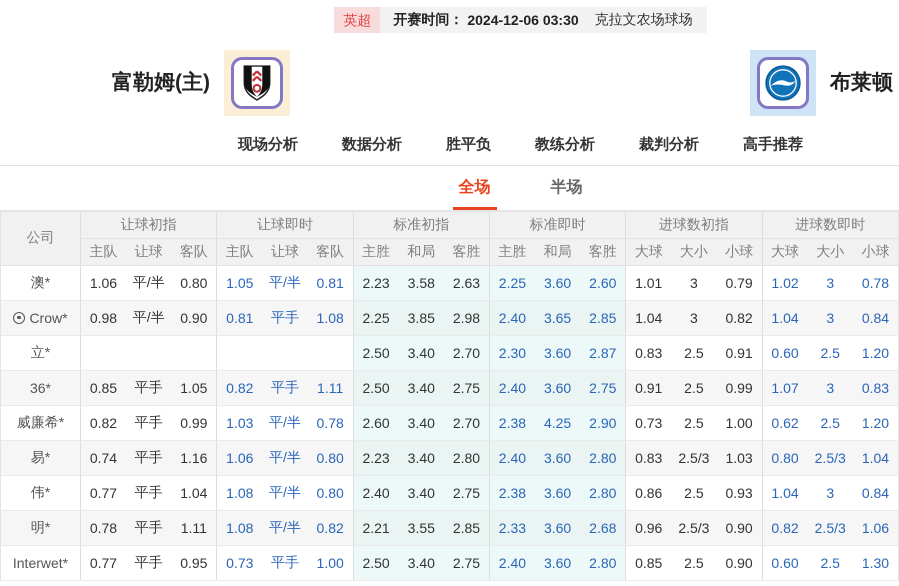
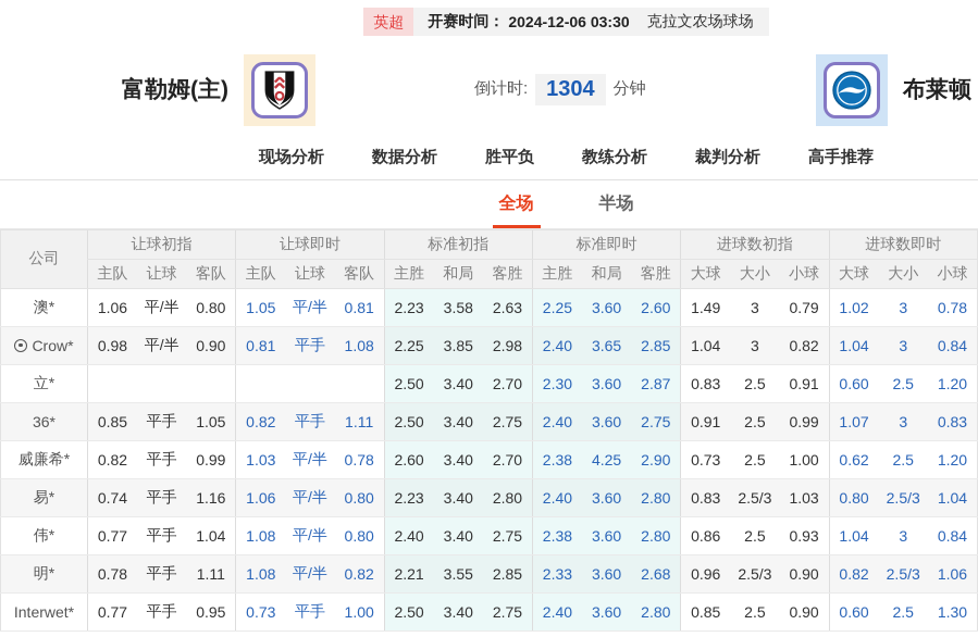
  英超
  开赛时间：
  2024-12-06 03:30
  克拉文农场球场
  富勒姆(主)
+ 倒计时:
+ 1304
+ 分钟
  布莱顿
  现场分析
  数据分析
  胜平负
  教练分析
  裁判分析
  高手推荐
  全场
  半场
  公司	让球初指	让球即时	标准初指	标准即时	进球数初指	进球数即时
  主队	让球	客队	主队	让球	客队	主胜	和局	客胜	主胜	和局	客胜	大球	大小	小球	大球	大小	小球
- 澳*	1.06	平/半	0.80	1.05	平/半	0.81	2.23	3.58	2.63	2.25	3.60	2.60	1.01	3	0.79	1.02	3	0.78
+ 澳*	1.06	平/半	0.80	1.05	平/半	0.81	2.23	3.58	2.63	2.25	3.60	2.60	1.49	3	0.79	1.02	3	0.78
  Crow*	0.98	平/半	0.90	0.81	平手	1.08	2.25	3.85	2.98	2.40	3.65	2.85	1.04	3	0.82	1.04	3	0.84
  立*							2.50	3.40	2.70	2.30	3.60	2.87	0.83	2.5	0.91	0.60	2.5	1.20
  36*	0.85	平手	1.05	0.82	平手	1.11	2.50	3.40	2.75	2.40	3.60	2.75	0.91	2.5	0.99	1.07	3	0.83
  威廉希*	0.82	平手	0.99	1.03	平/半	0.78	2.60	3.40	2.70	2.38	4.25	2.90	0.73	2.5	1.00	0.62	2.5	1.20
  易*	0.74	平手	1.16	1.06	平/半	0.80	2.23	3.40	2.80	2.40	3.60	2.80	0.83	2.5/3	1.03	0.80	2.5/3	1.04
  伟*	0.77	平手	1.04	1.08	平/半	0.80	2.40	3.40	2.75	2.38	3.60	2.80	0.86	2.5	0.93	1.04	3	0.84
  明*	0.78	平手	1.11	1.08	平/半	0.82	2.21	3.55	2.85	2.33	3.60	2.68	0.96	2.5/3	0.90	0.82	2.5/3	1.06
  Interwet*	0.77	平手	0.95	0.73	平手	1.00	2.50	3.40	2.75	2.40	3.60	2.80	0.85	2.5	0.90	0.60	2.5	1.30
